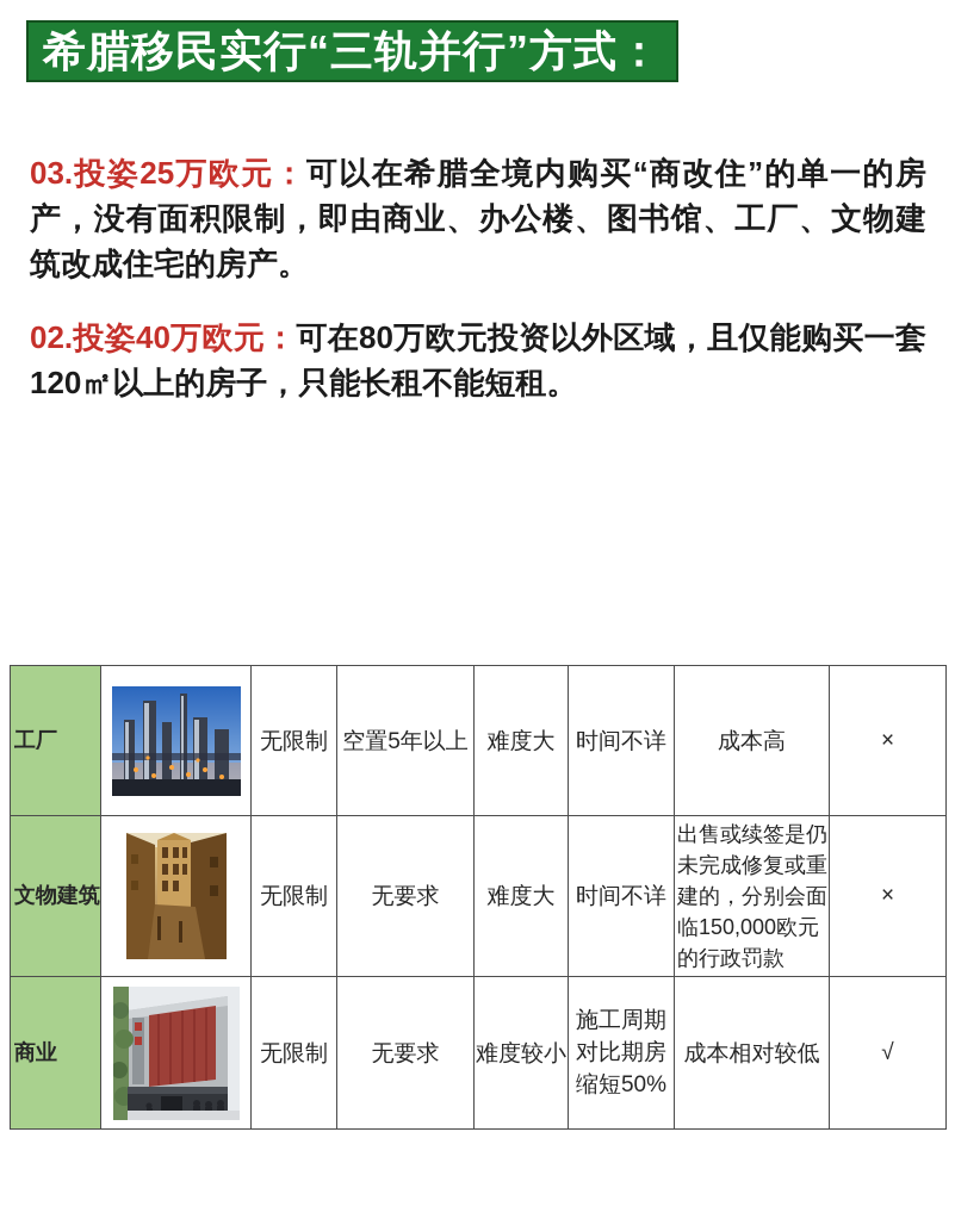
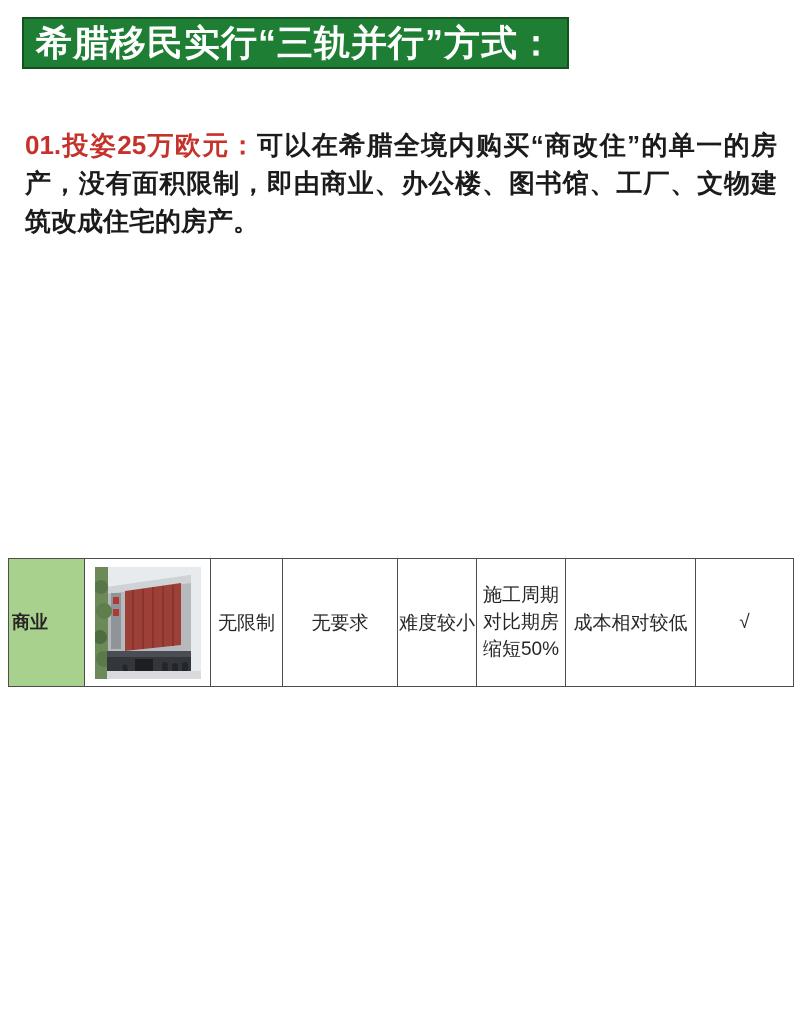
  希腊移民实行“三轨并行”方式：
- 03.投姿25万欧元：可以在希腊全境内购买“商改住”的单一的房产，没有面积限制，即由商业、办公楼、图书馆、工厂、文物建筑改成住宅的房产。
+ 01.投姿25万欧元：可以在希腊全境内购买“商改住”的单一的房产，没有面积限制，即由商业、办公楼、图书馆、工厂、文物建筑改成住宅的房产。
- 02.投姿40万欧元：可在80万欧元投资以外区域，且仅能购买一套120㎡以上的房子，只能长租不能短租。
- 工厂		无限制	空置5年以上	难度大	时间不详	成本高	×
- 文物建筑		无限制	无要求	难度大	时间不详	出售或续签是仍未完成修复或重建的，分别会面临150,000欧元的行政罚款	×
  商业		无限制	无要求	难度较小	施工周期对比期房缩短50%	成本相对较低	√
